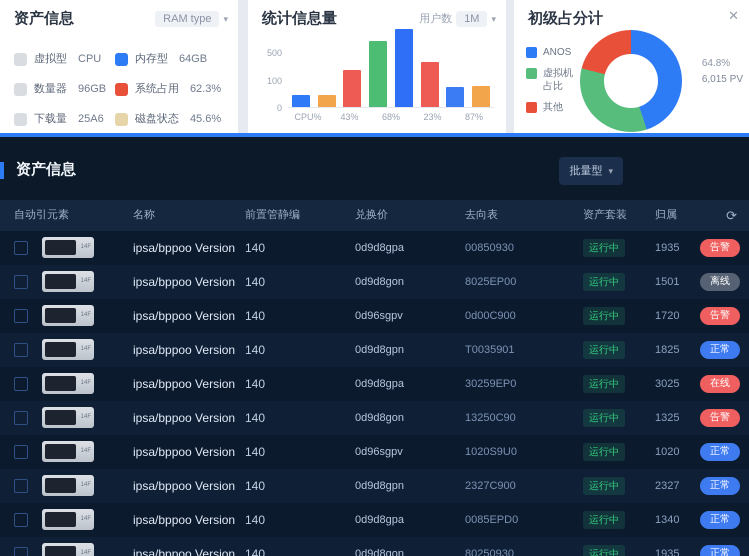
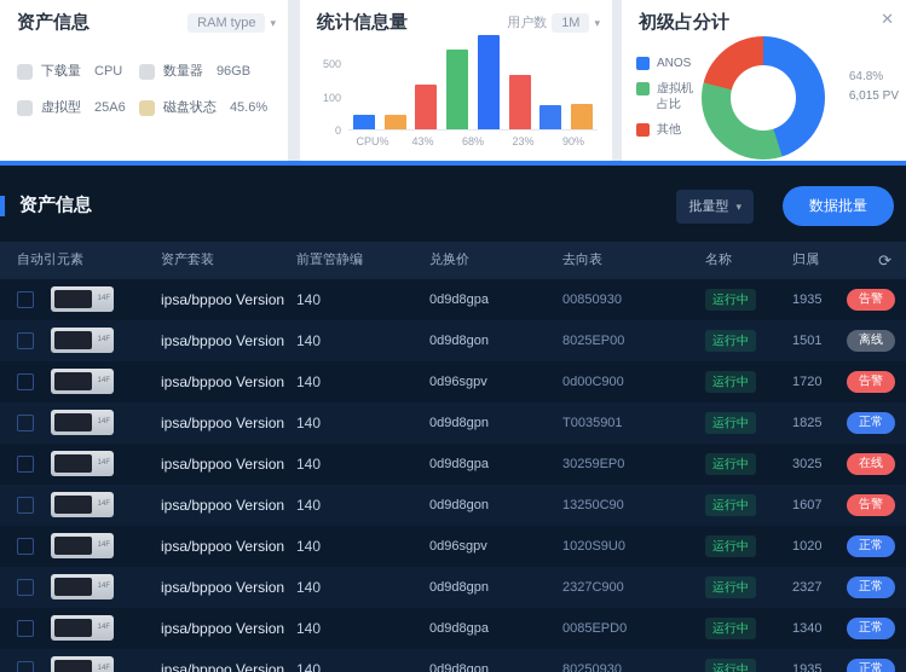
  资产信息
  RAM type
  ▾
- 虚拟型
+ 下载量
  CPU
- 内存型
- 64GB
  数量器
  96GB
- 系统占用
- 62.3%
- 下载量
+ 虚拟型
  25A6
  磁盘状态
  45.6%
  统计信息量
  用户数
  1M
  ▾
  0
  100
  500
  CPU%
  43%
  68%
  23%
- 87%
+ 90%
  初级占分计
  ✕
  ANOS
  虚拟机
  占比
  其他
  64.8%
  6,015 PV
  资产信息
  批量型
  ▾
+ 数据批量
  ⟳
  自动引元素
- 名称
+ 资产套装
  前置管静编
  兑换价
  去向表
- 资产套装
+ 名称
  归属
  ipsa/bppoo Version
  140
  0d9d8gpa
  00850930
  运行中
  1935
  告警
  ipsa/bppoo Version
  140
  0d9d8gon
  8025EP00
  运行中
  1501
  离线
  ipsa/bppoo Version
  140
  0d96sgpv
  0d00C900
  运行中
  1720
  告警
  ipsa/bppoo Version
  140
  0d9d8gpn
  T0035901
  运行中
  1825
  正常
  ipsa/bppoo Version
  140
  0d9d8gpa
  30259EP0
  运行中
  3025
  在线
  ipsa/bppoo Version
  140
  0d9d8gon
  13250C90
  运行中
- 1325
+ 1607
  告警
  ipsa/bppoo Version
  140
  0d96sgpv
  1020S9U0
  运行中
  1020
  正常
  ipsa/bppoo Version
  140
  0d9d8gpn
  2327C900
  运行中
  2327
  正常
  ipsa/bppoo Version
  140
  0d9d8gpa
  0085EPD0
  运行中
  1340
  正常
  ipsa/bppoo Version
  140
  0d9d8gon
  80250930
  运行中
  1935
  正常
